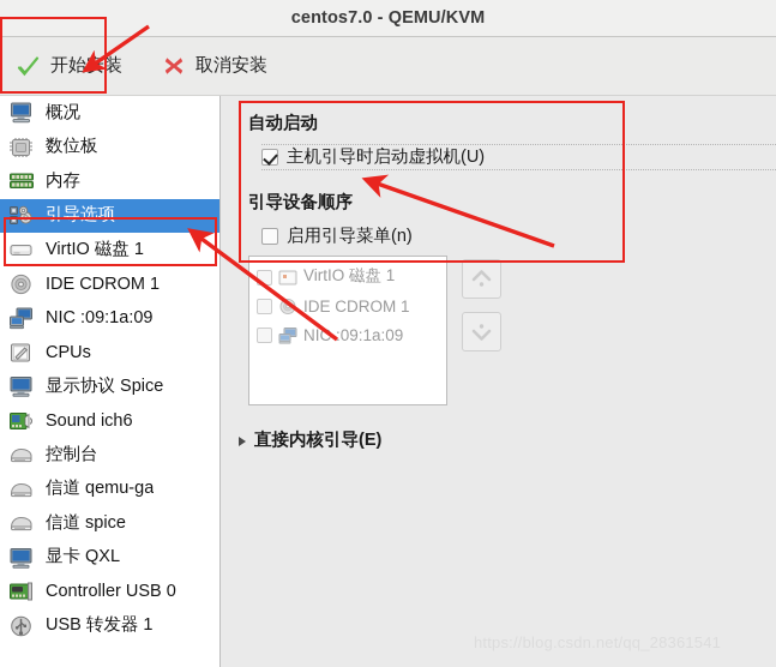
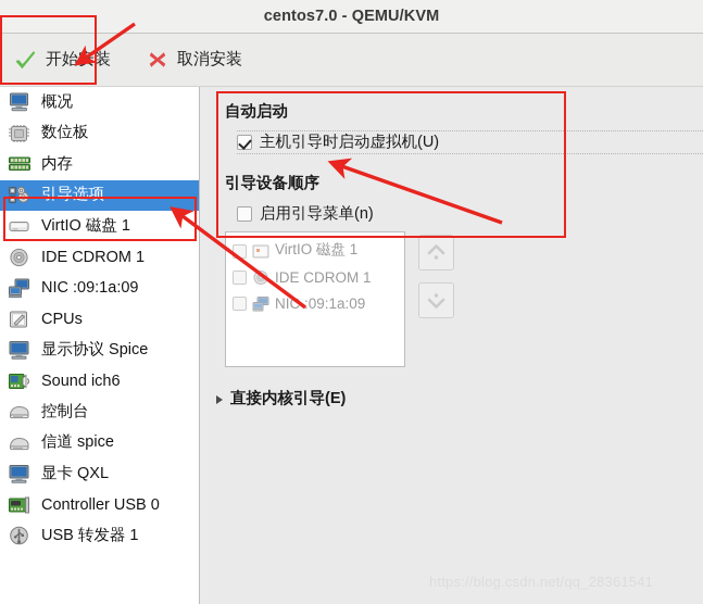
  centos7.0 - QEMU/KVM
  开始装
  取消安装
  概况
  数位板
  内存
  引导选项
  VirtIO 磁盘 1
  IDE CDROM 1
  NIC :09:1a:09
  CPUs
  显示协议 Spice
  Sound ich6
  控制台
- 信道 qemu-ga
  信道 spice
  显卡 QXL
  Controller USB 0
  USB 转发器 1
  自动启动
  主机引导时启动虚拟机(U)
  引导设备顺序
  启用引导菜单(n)
  VirtIO 磁盘 1
  IDE CDROM 1
  NIC :09:1a:09
  直接内核引导(E)
